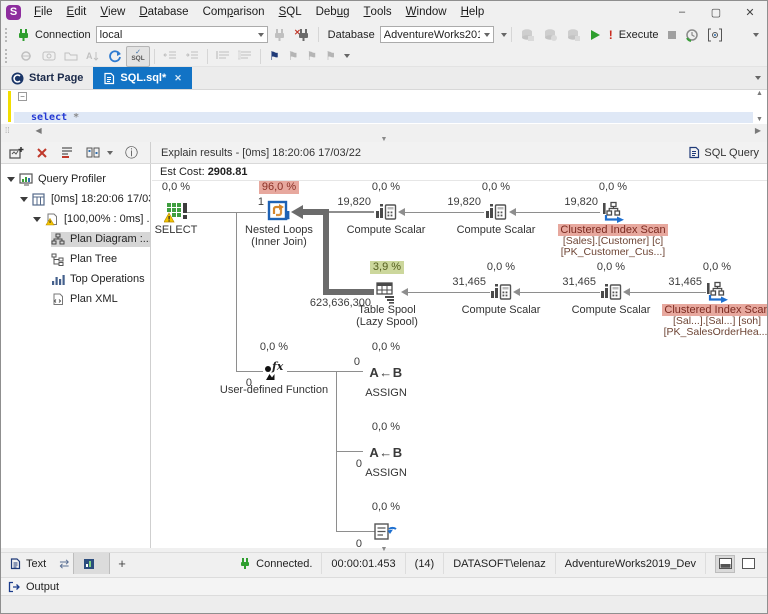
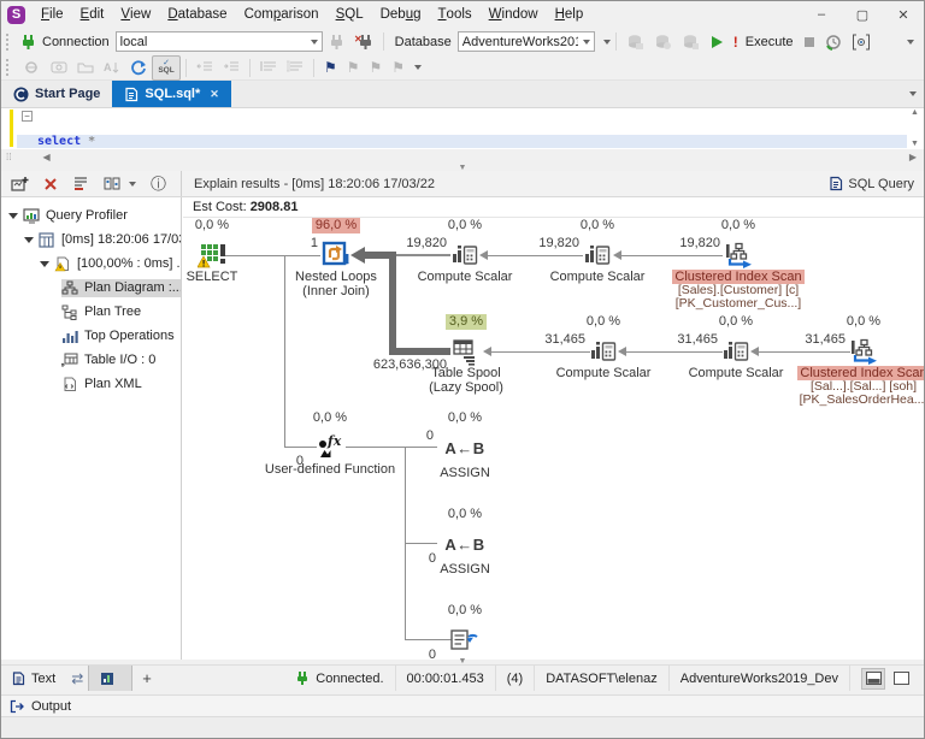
  S
  F
  ile
  E
  dit
  V
  iew
  D
  atabase
  Com
  p
  arison
  S
  QL
  Deb
  u
  g
  T
  ools
  W
  indow
  H
  elp
  –
  ▢
  ✕
  Connection
  local
  ✕
  Database
  AdventureWorks20
  !
  Execute
  A
  ⚑
  ⚑
  ⚑
  ⚑
  Start Page
  SQL.sql*
  ✕
  −
  select *
  ⁞⁞
  ◀
  ▶
  ⓘ
  Explain results - [0ms] 18:20:06 17/03/22
  SQL Query
  Query Profiler
  [0ms] 18:20:06 17/0
  [100,00% : 0ms] .
  Plan Diagram :..
  Plan Tree
  Top Operations
+ Table I/O : 0
  Plan XML
  Est Cost:
  2908.81
  1
  19,820
  19,820
  19,820
  623,636,300
  31,465
  31,465
  31,465
  0
  0
  0
  0
  0,0 %
  SELECT
  96,0 %
  Nested Loops
  (Inner Join)
  0,0 %
  Compute Scalar
  0,0 %
  Compute Scalar
  0,0 %
  Clustered Index Scan
  [Sales].[Customer] [c]
  [PK_Customer_Cus...]
  3,9 %
  Table Spool
  (Lazy Spool)
  0,0 %
  Compute Scalar
  0,0 %
  Compute Scalar
  0,0 %
  Clustered Index Scan
  [Sal...].[Sal...] [soh]
  [PK_SalesOrderHea...
  0,0 %
  fx
  User-defined Function
  0,0 %
  A←B
  ASSIGN
  0,0 %
  A←B
  ASSIGN
  0,0 %
  Text
  ⇄
  +
  Connected.
  00:00:01.453
- (14)
+ (4)
  DATASOFT\elenaz
  AdventureWorks2019_Dev
  Output
